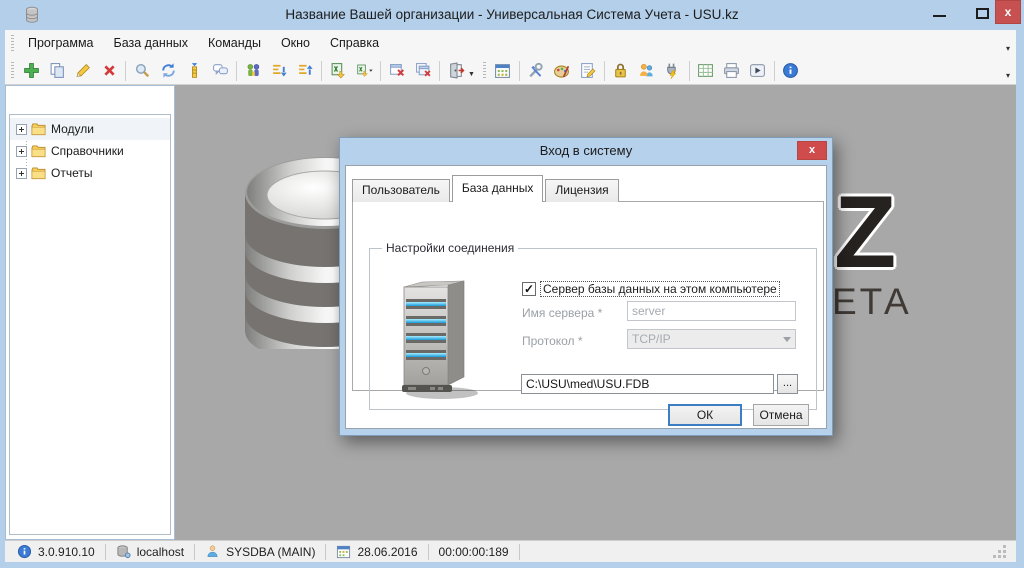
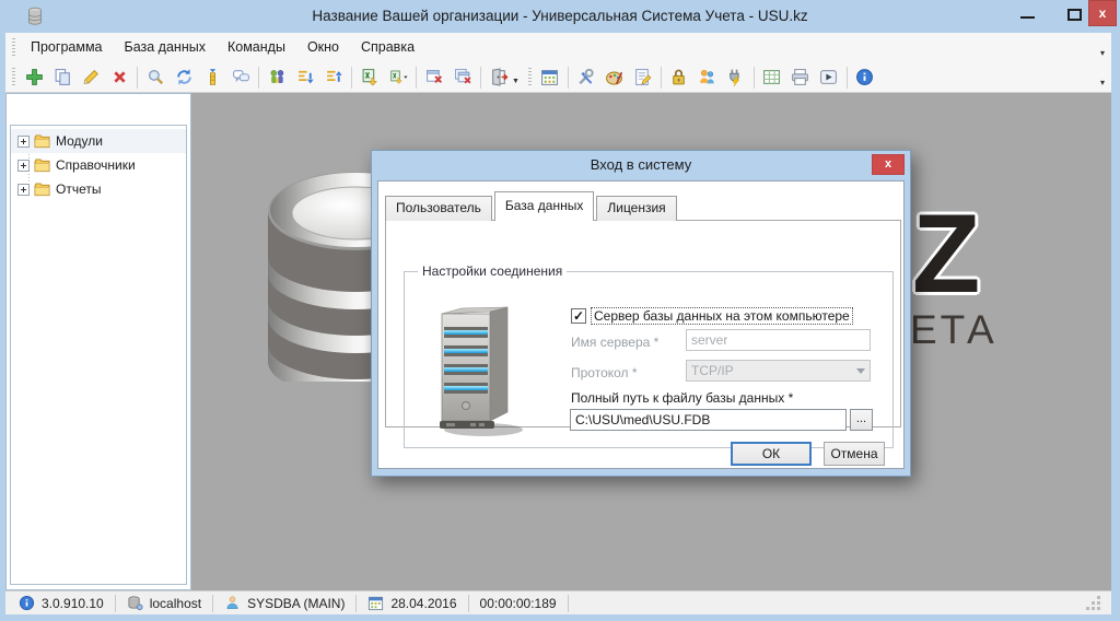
  Название Вашей организации - Универсальная Система Учета - USU.kz
  x
  Программа
  База данных
  Команды
  Окно
  Справка
  ▾
  ▾
  Модули
  Справочники
  Отчеты
  Z
  ЕТА
  Вход в систему
  x
  Пользователь
  База данных
  Лицензия
  Настройки соединения
  ✓
  Сервер базы данных на этом компьютере
  Имя сервера *
  server
  Протокол *
  TCP/IP
+ Полный путь к файлу базы данных *
  C:\USU\med\USU.FDB
  ...
  ОК
  Отмена
  3.0.910.10
  localhost
  SYSDBA (MAIN)
- 28.06.2016
+ 28.04.2016
  00:00:00:189
